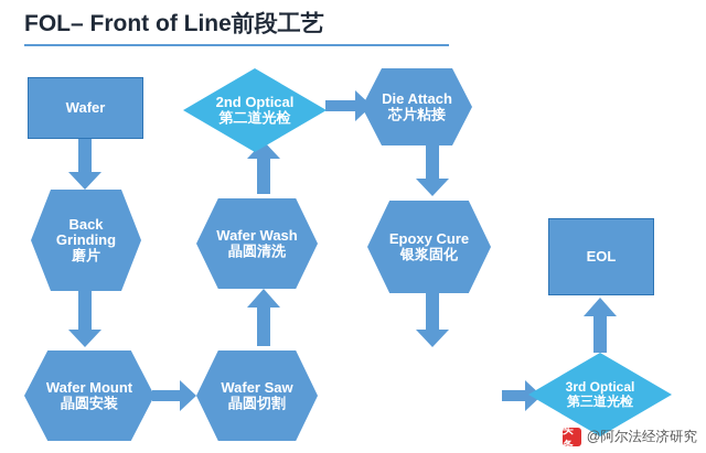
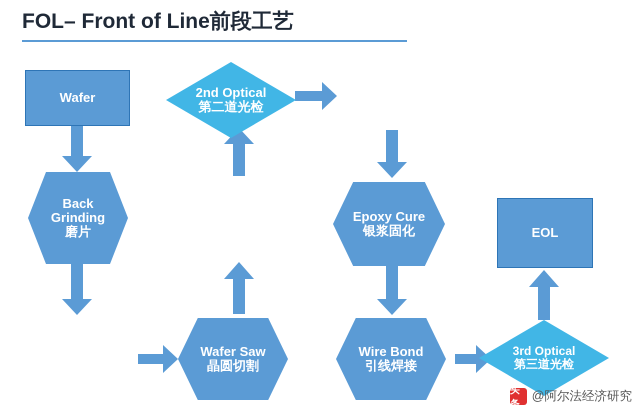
  FOL– Front of Line前段工艺
  Wafer
  2nd Optical
  第二道光检
- Die Attach
- 芯片粘接
  Back
  Grinding
  磨片
- Wafer Wash
- 晶圆清洗
  Epoxy Cure
  银浆固化
  EOL
- Wafer Mount
- 晶圆安装
  Wafer Saw
  晶圆切割
+ Wire Bond
+ 引线焊接
  3rd Optical
  第三道光检
  头条
  @阿尔法经济研究
